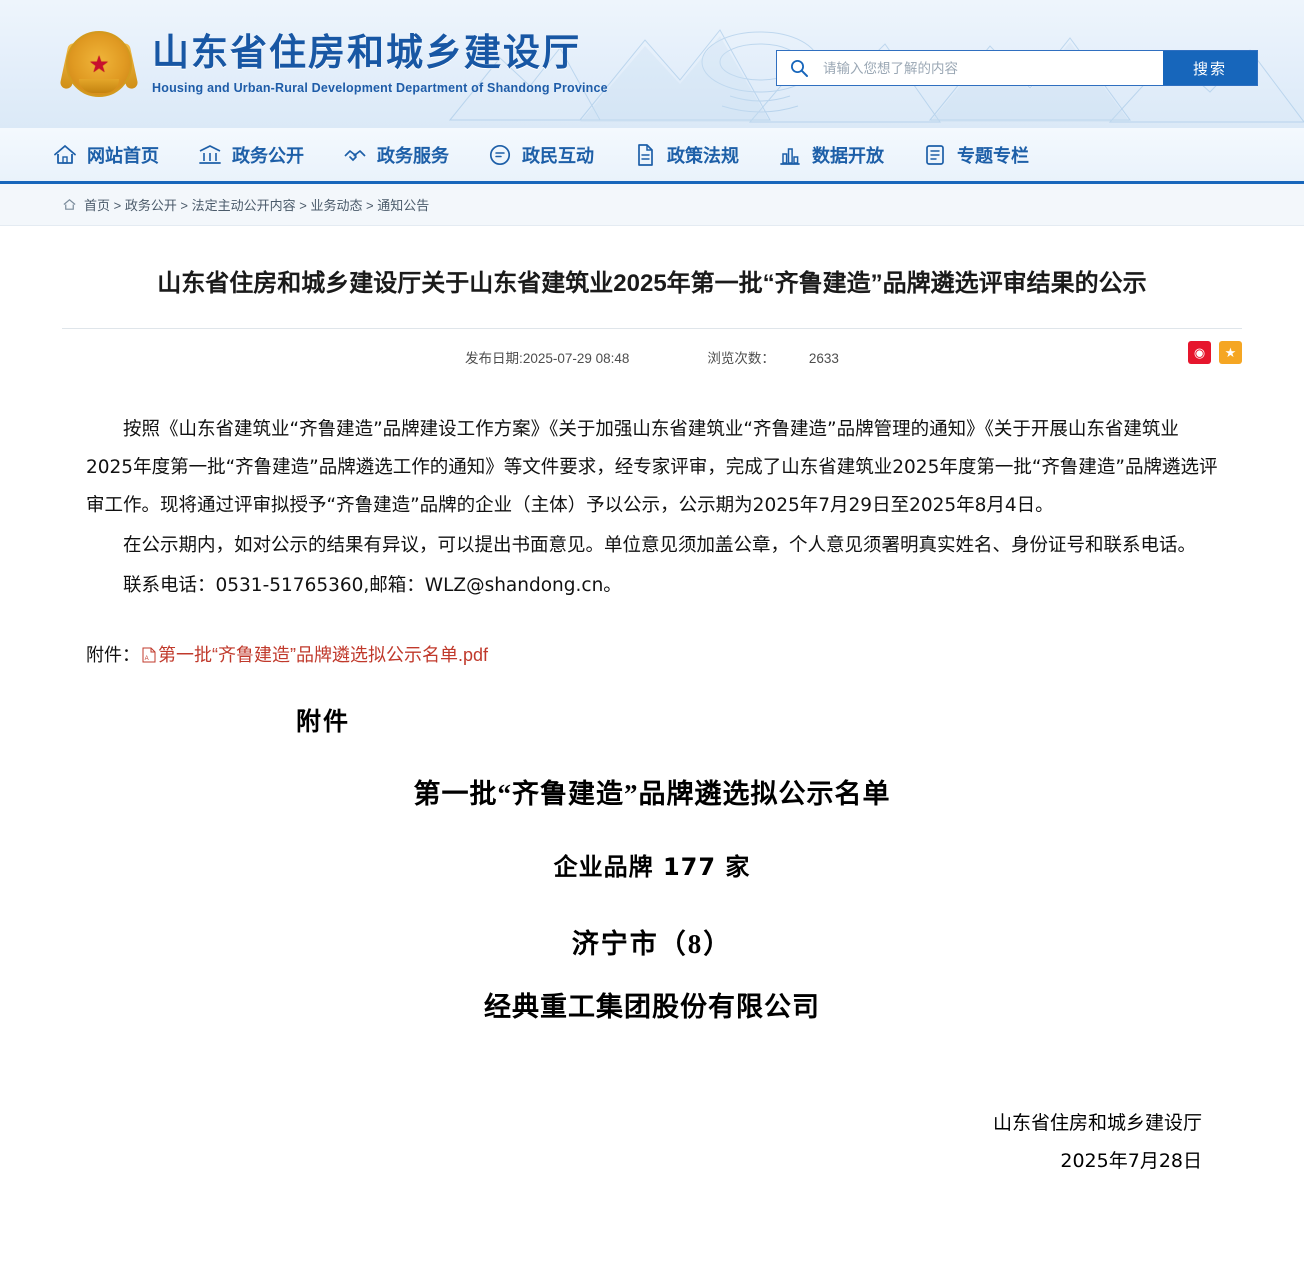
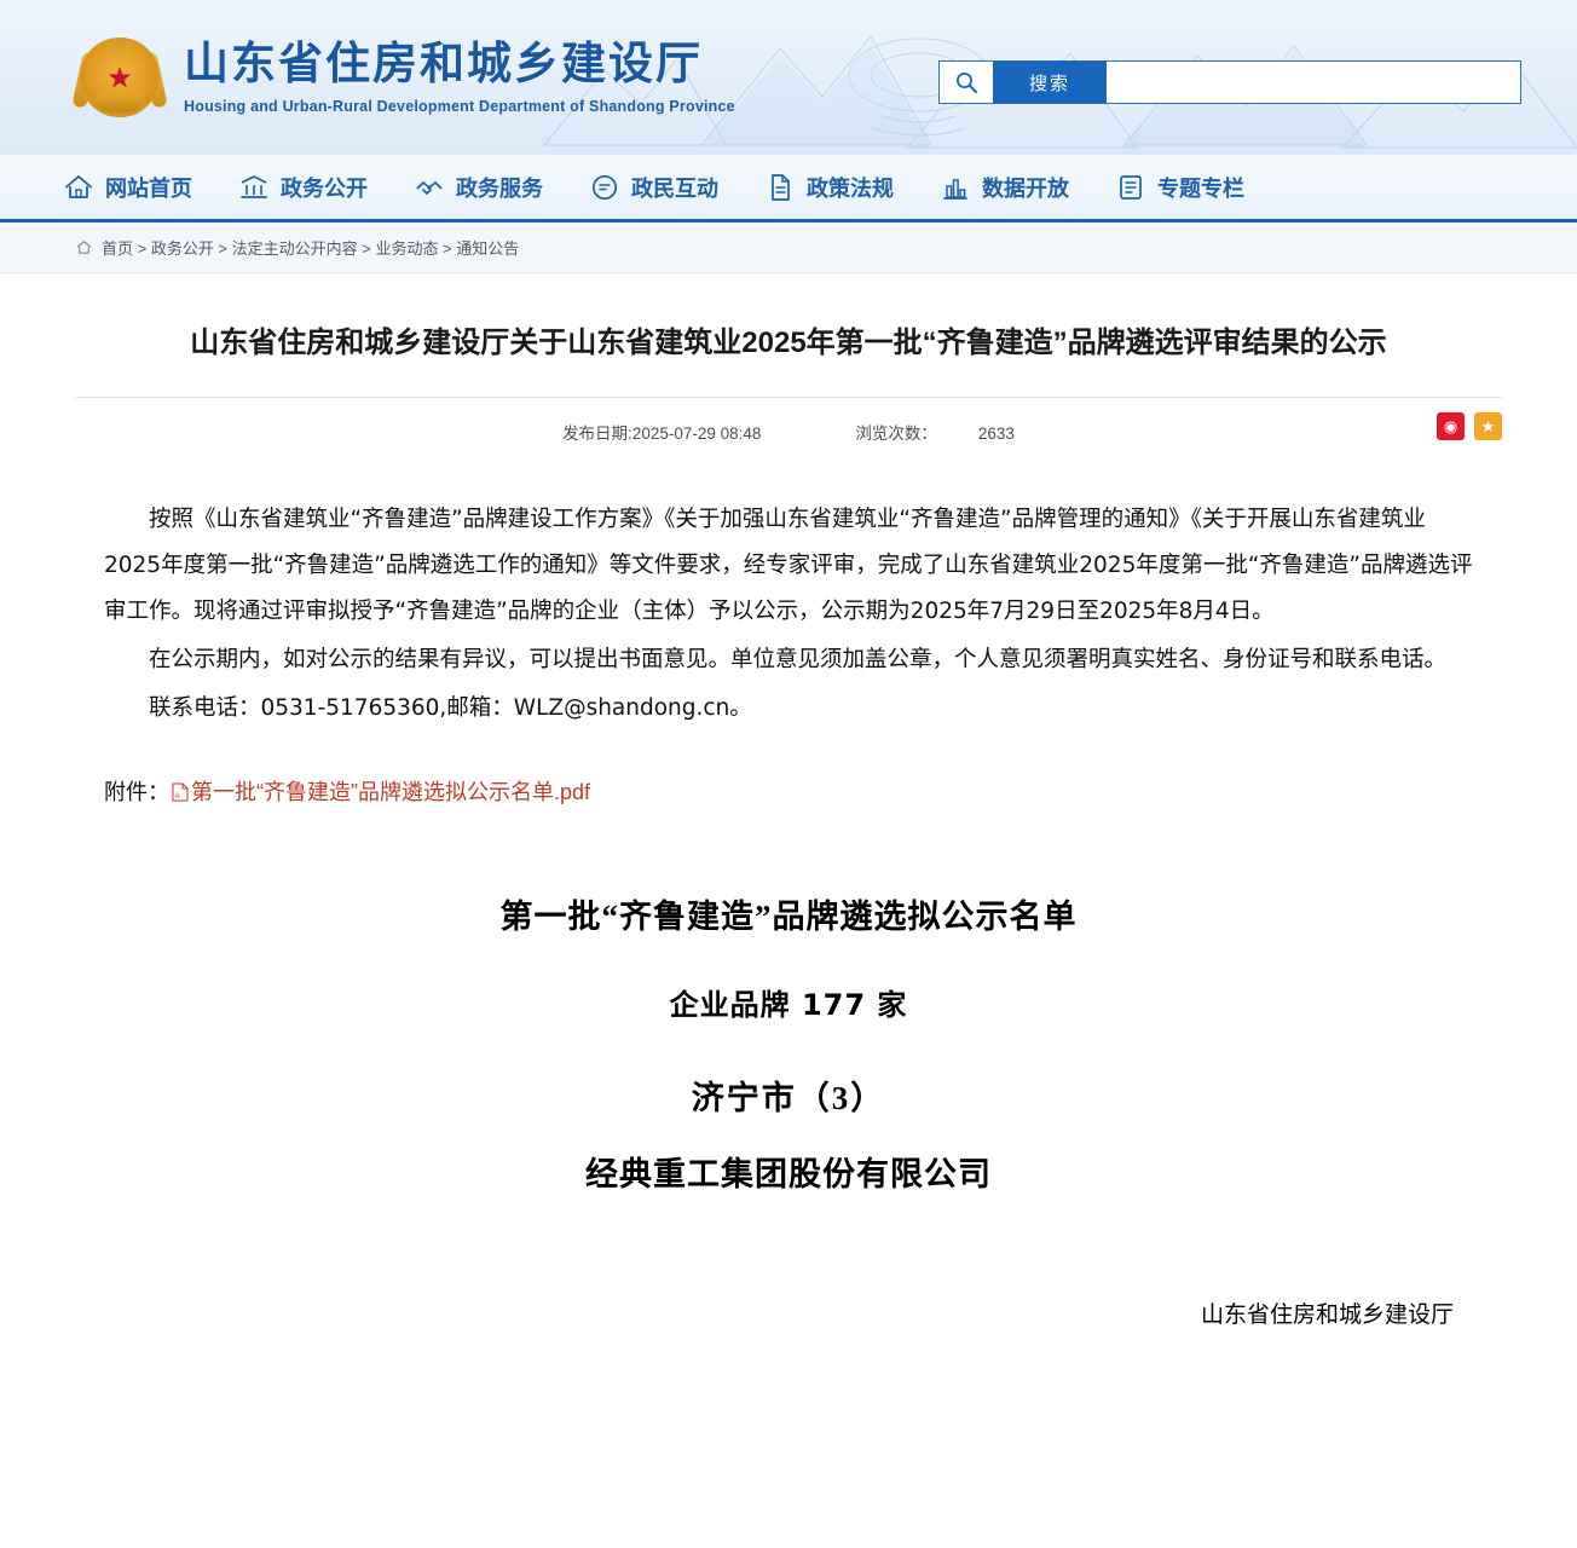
  ★
  山东省住房和城乡建设厅
  Housing and Urban-Rural Development Department of Shandong Province
- 请输入您想了解的内容
  搜索
  网站首页
  政务公开
  政务服务
  政民互动
  政策法规
  数据开放
  专题专栏
  首页 > 政务公开 > 法定主动公开内容 > 业务动态 > 通知公告
  山东省住房和城乡建设厅关于山东省建筑业2025年第一批“齐鲁建造”品牌遴选评审结果的公示
  发布日期:2025-07-29 08:48
  浏览次数： 2633
  ◉
  ★
  按照《山东省建筑业“齐鲁建造”品牌建设工作方案》《关于加强山东省建筑业“齐鲁建造”品牌管理的通知》《关于开展山东省建筑业2025年度第一批“齐鲁建造”品牌遴选工作的通知》等文件要求，经专家评审，完成了山东省建筑业2025年度第一批“齐鲁建造”品牌遴选评审工作。现将通过评审拟授予“齐鲁建造”品牌的企业（主体）予以公示，公示期为2025年7月29日至2025年8月4日。
  在公示期内，如对公示的结果有异议，可以提出书面意见。单位意见须加盖公章，个人意见须署明真实姓名、身份证号和联系电话。
  联系电话：0531-51765360,邮箱：WLZ@shandong.cn。
  附件：
  第一批“齐鲁建造”品牌遴选拟公示名单.pdf
- 附件
  第一批“齐鲁建造”品牌遴选拟公示名单
  企业品牌 177 家
- 济宁市（8）
+ 济宁市（3）
  经典重工集团股份有限公司
  山东省住房和城乡建设厅
- 2025年7月28日
